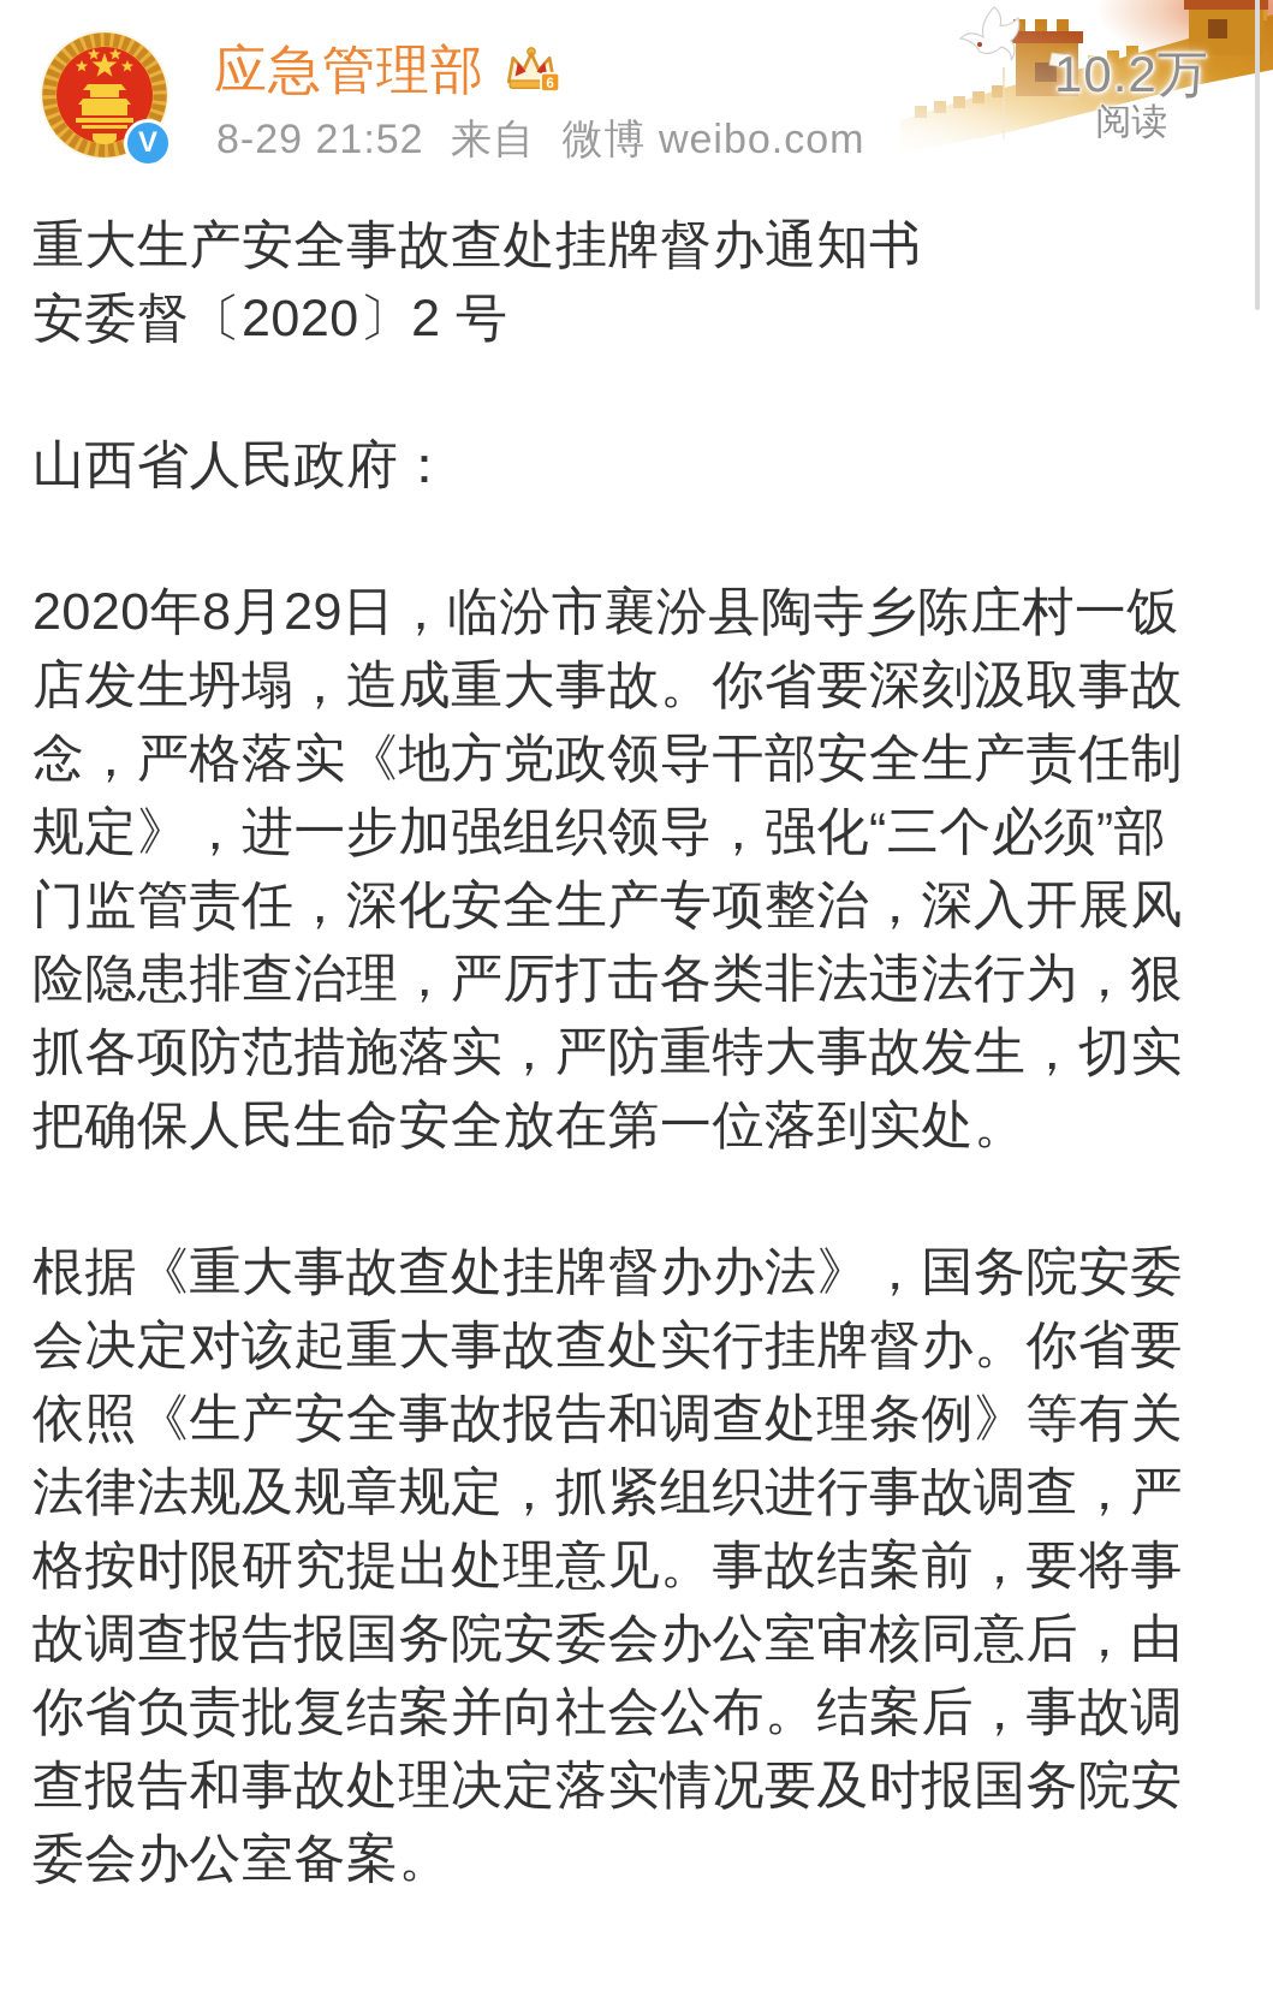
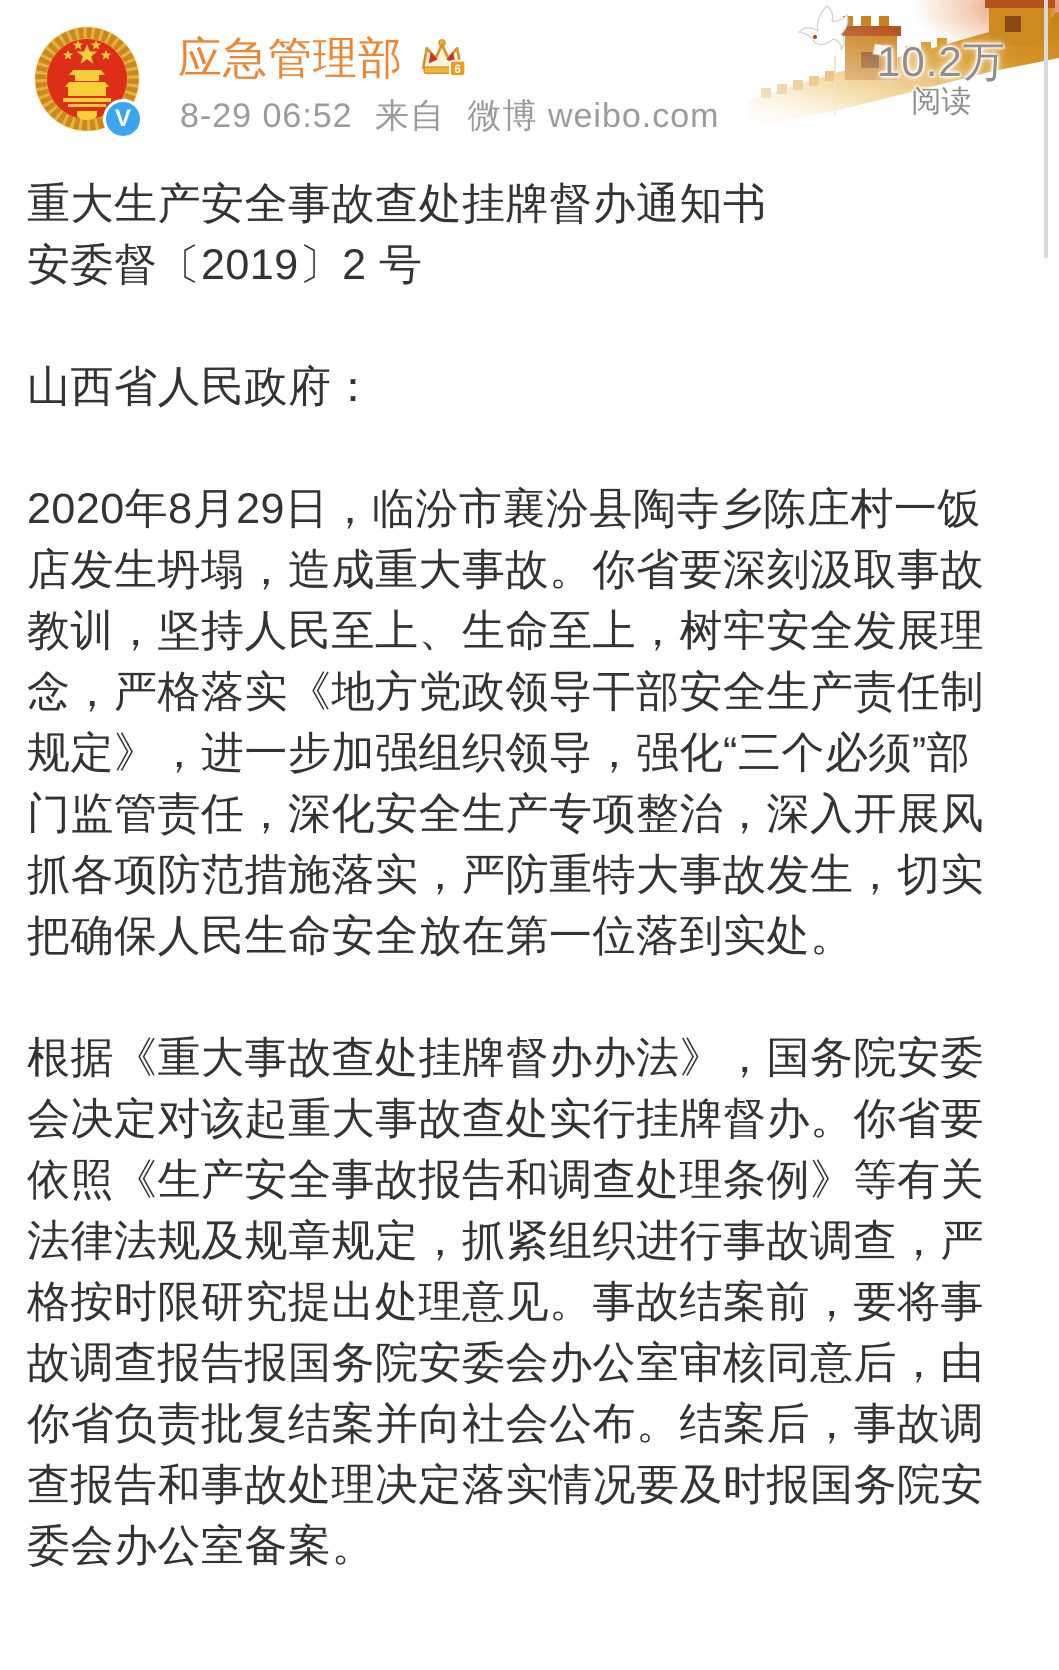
  10.2万
  阅读
  V
  应急管理部
  6
- 8-29 21:52 来自 微博 weibo.com
+ 8-29 06:52 来自 微博 weibo.com
  重大生产安全事故查处挂牌督办通知书
- 安委督〔2020〕2 号
+ 安委督〔2019〕2 号
  山西省人民政府：
  2020年8月29日，临汾市襄汾县陶寺乡陈庄村一饭
  店发生坍塌，造成重大事故。你省要深刻汲取事故
+ 教训，坚持人民至上、生命至上，树牢安全发展理
  念，严格落实《地方党政领导干部安全生产责任制
  规定》，进一步加强组织领导，强化“三个必须”部
  门监管责任，深化安全生产专项整治，深入开展风
- 险隐患排查治理，严厉打击各类非法违法行为，狠
  抓各项防范措施落实，严防重特大事故发生，切实
  把确保人民生命安全放在第一位落到实处。
  根据《重大事故查处挂牌督办办法》，国务院安委
  会决定对该起重大事故查处实行挂牌督办。你省要
  依照《生产安全事故报告和调查处理条例》等有关
  法律法规及规章规定，抓紧组织进行事故调查，严
  格按时限研究提出处理意见。事故结案前，要将事
  故调查报告报国务院安委会办公室审核同意后，由
  你省负责批复结案并向社会公布。结案后，事故调
  查报告和事故处理决定落实情况要及时报国务院安
  委会办公室备案。
